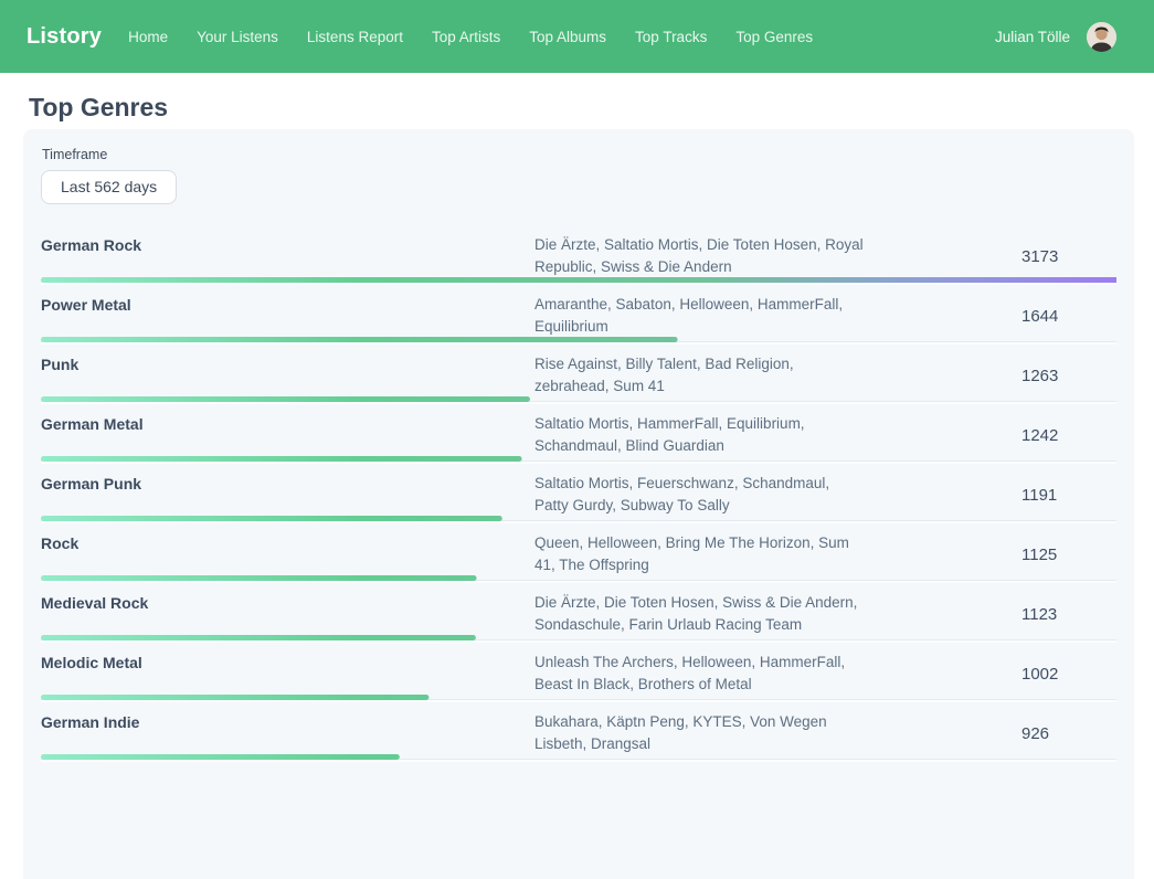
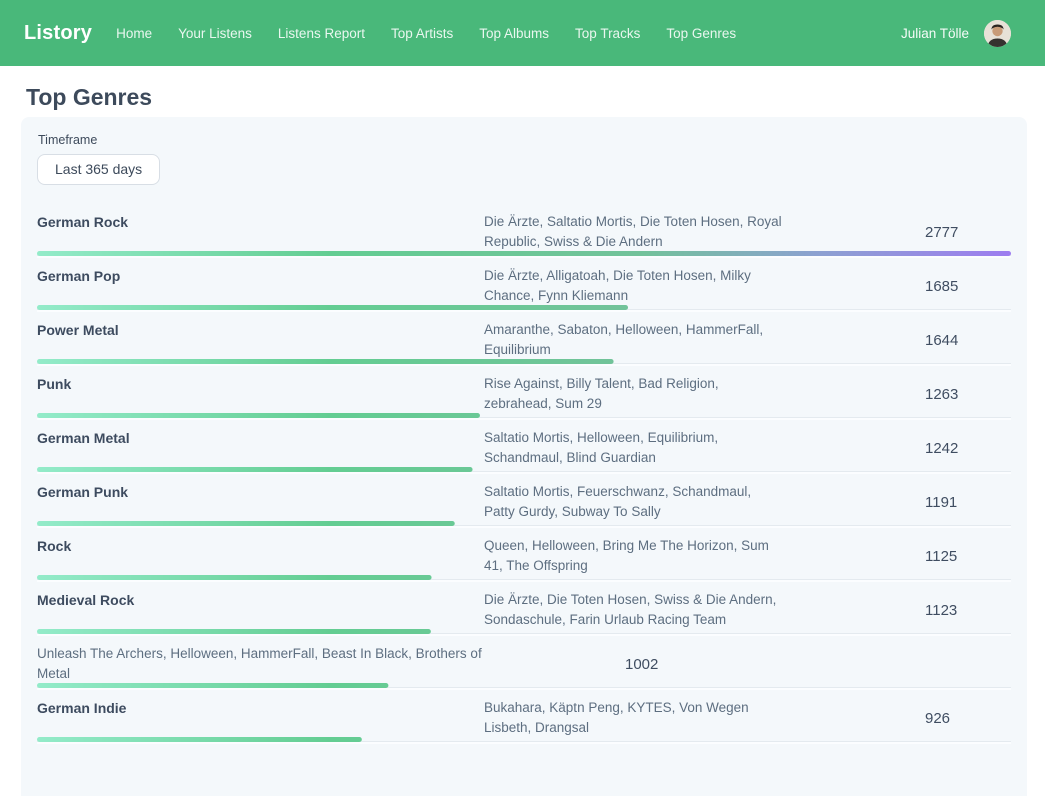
  Listory
  Home
  Your Listens
  Listens Report
  Top Artists
  Top Albums
  Top Tracks
  Top Genres
  Julian Tölle
  Top Genres
  Timeframe
- Last 562 days
+ Last 365 days
  German Rock
  Die Ärzte, Saltatio Mortis, Die Toten Hosen, Royal Republic, Swiss & Die Andern
- 3173
+ 2777
+ German Pop
+ Die Ärzte, Alligatoah, Die Toten Hosen, Milky Chance, Fynn Kliemann
+ 1685
  Power Metal
  Amaranthe, Sabaton, Helloween, HammerFall, Equilibrium
  1644
  Punk
- Rise Against, Billy Talent, Bad Religion, zebrahead, Sum 41
+ Rise Against, Billy Talent, Bad Religion, zebrahead, Sum 29
  1263
  German Metal
- Saltatio Mortis, HammerFall, Equilibrium, Schandmaul, Blind Guardian
+ Saltatio Mortis, Helloween, Equilibrium, Schandmaul, Blind Guardian
  1242
  German Punk
  Saltatio Mortis, Feuerschwanz, Schandmaul, Patty Gurdy, Subway To Sally
  1191
  Rock
  Queen, Helloween, Bring Me The Horizon, Sum 41, The Offspring
  1125
  Medieval Rock
  Die Ärzte, Die Toten Hosen, Swiss & Die Andern, Sondaschule, Farin Urlaub Racing Team
  1123
- Melodic Metal
  Unleash The Archers, Helloween, HammerFall, Beast In Black, Brothers of Metal
  1002
  German Indie
  Bukahara, Käptn Peng, KYTES, Von Wegen Lisbeth, Drangsal
  926
